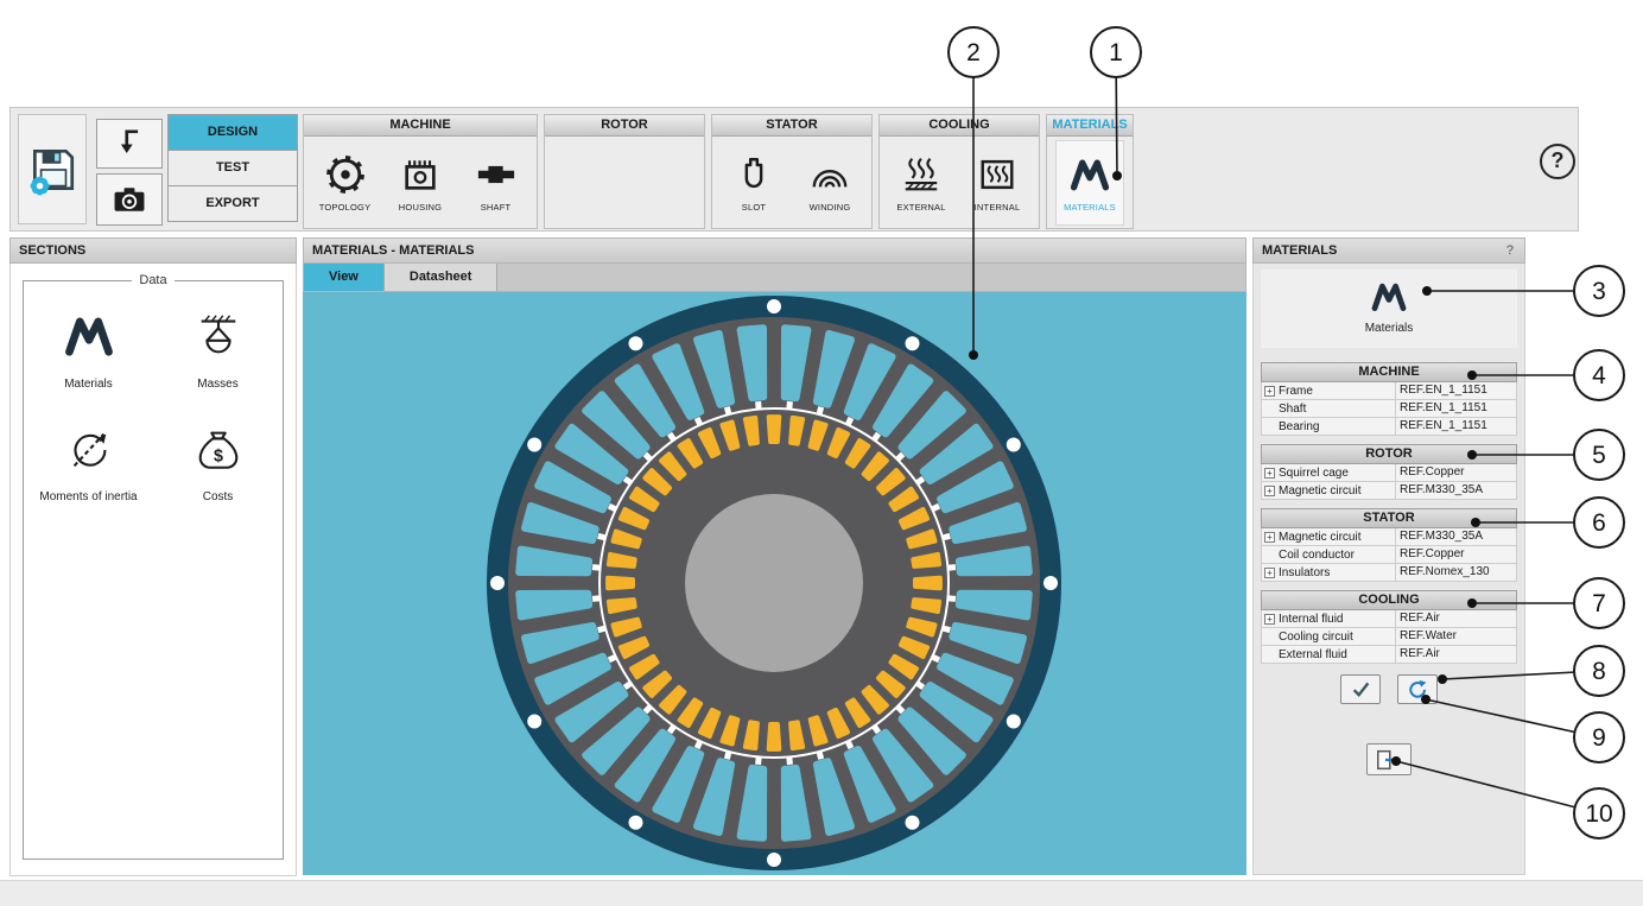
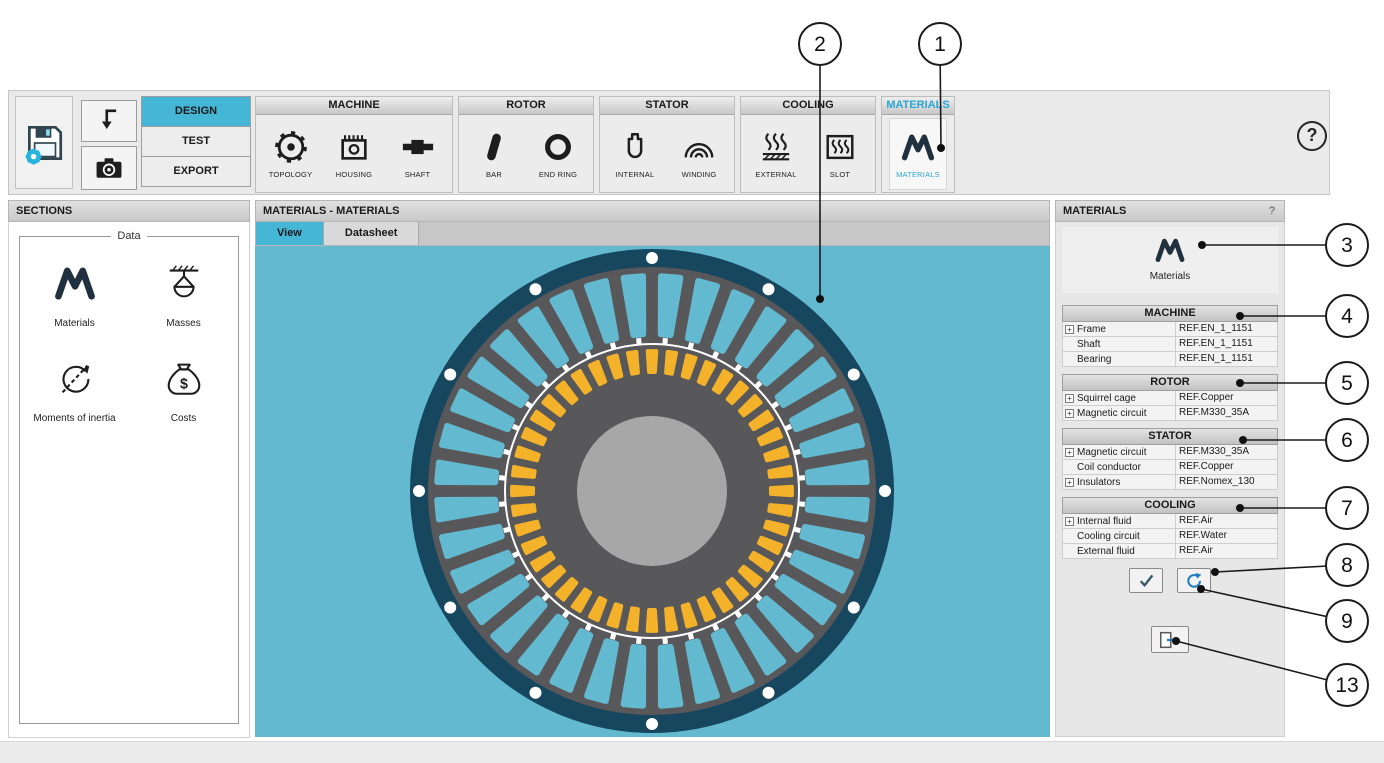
  DESIGN
  TEST
  EXPORT
  MACHINE
  TOPOLOGY
  HOUSING
  SHAFT
  ROTOR
+ BAR
+ END RING
  STATOR
- SLOT
+ INTERNAL
  WINDING
  COOLING
  EXTERNAL
- INTERNAL
+ SLOT
  MATERIALS
  MATERIALS
  ?
  SECTIONS
  Data
  Materials
  Masses
  Moments of inertia
  $
  Costs
  MATERIALS - MATERIALS
  View
  Datasheet
  MATERIALS
  ?
  Materials
  MACHINE
  +
  Frame
  REF.EN_1_1151
  Shaft
  REF.EN_1_1151
  Bearing
  REF.EN_1_1151
  ROTOR
  +
  Squirrel cage
  REF.Copper
  +
  Magnetic circuit
  REF.M330_35A
  STATOR
  +
  Magnetic circuit
  REF.M330_35A
  Coil conductor
  REF.Copper
  +
  Insulators
  REF.Nomex_130
  COOLING
  +
  Internal fluid
  REF.Air
  Cooling circuit
  REF.Water
  External fluid
  REF.Air
  1
  2
  3
  4
  5
  6
  7
  8
  9
- 10
+ 13
